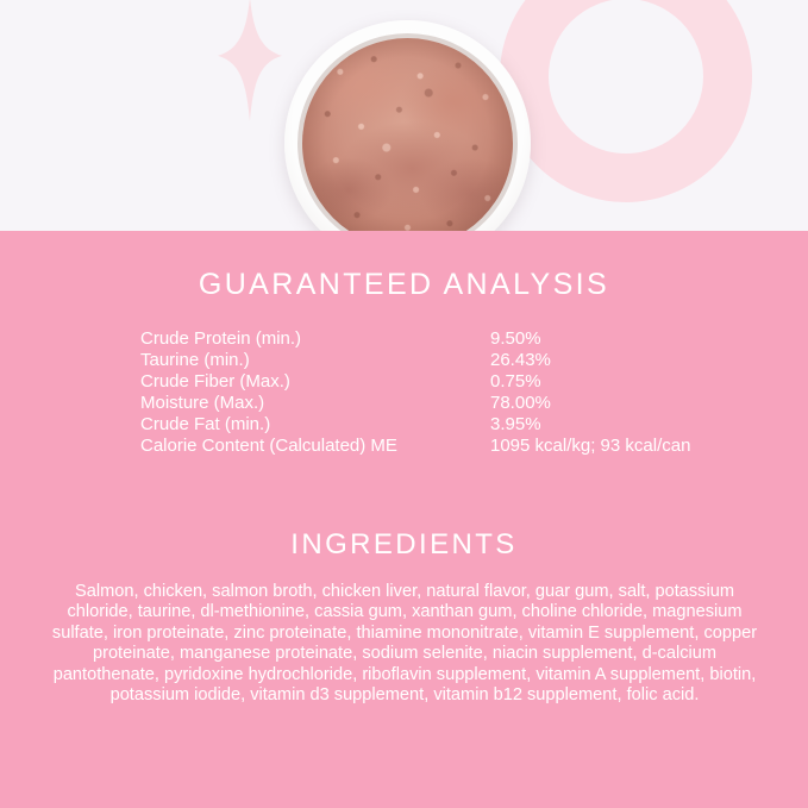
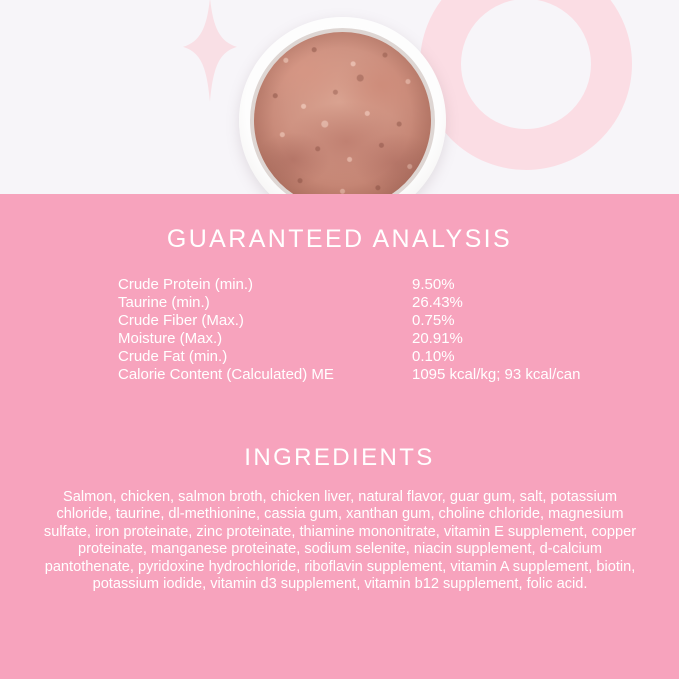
  GUARANTEED ANALYSIS
  Crude Protein (min.)
  9.50%
  Taurine (min.)
  26.43%
  Crude Fiber (Max.)
  0.75%
  Moisture (Max.)
- 78.00%
+ 20.91%
  Crude Fat (min.)
- 3.95%
+ 0.10%
  Calorie Content (Calculated) ME
  1095 kcal/kg; 93 kcal/can
  INGREDIENTS
  Salmon, chicken, salmon broth, chicken liver, natural flavor, guar gum, salt, potassium chloride, taurine, dl-methionine, cassia gum, xanthan gum, choline chloride, magnesium sulfate, iron proteinate, zinc proteinate, thiamine mononitrate, vitamin E supplement, copper proteinate, manganese proteinate, sodium selenite, niacin supplement, d-calcium pantothenate, pyridoxine hydrochloride, riboflavin supplement, vitamin A supplement, biotin, potassium iodide, vitamin d3 supplement, vitamin b12 supplement, folic acid.
